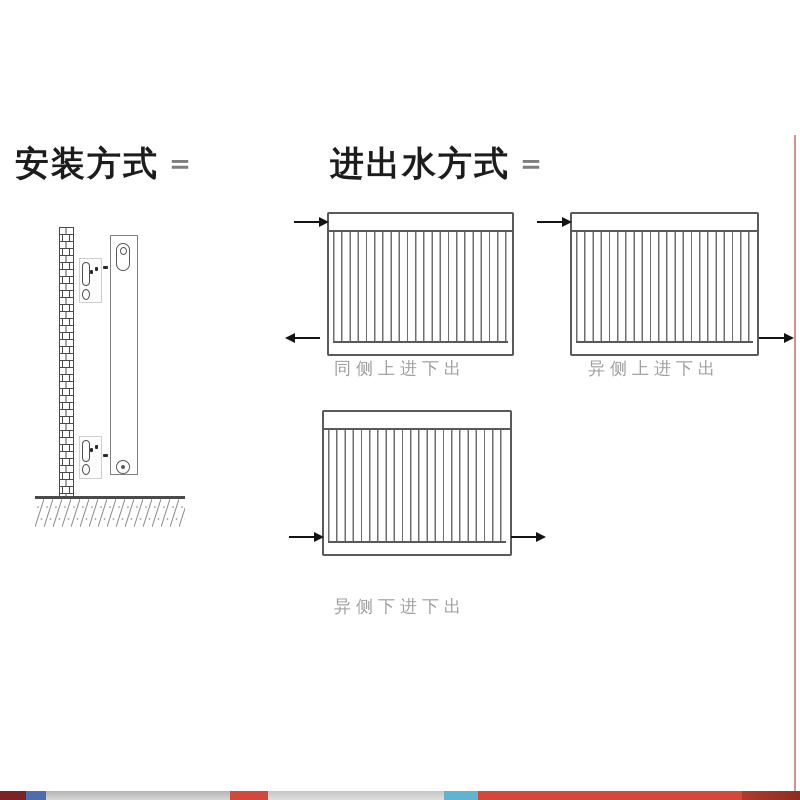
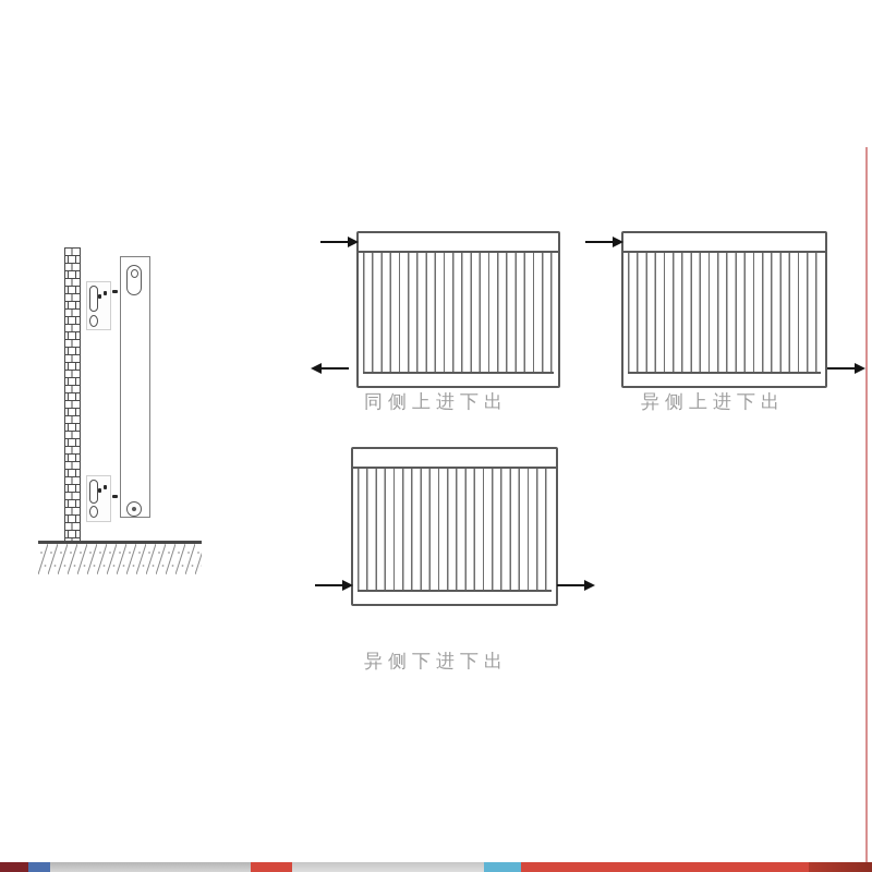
- 安装方式 ＝
- 进出水方式 ＝
  同侧上进下出
  异侧上进下出
  异侧下进下出
